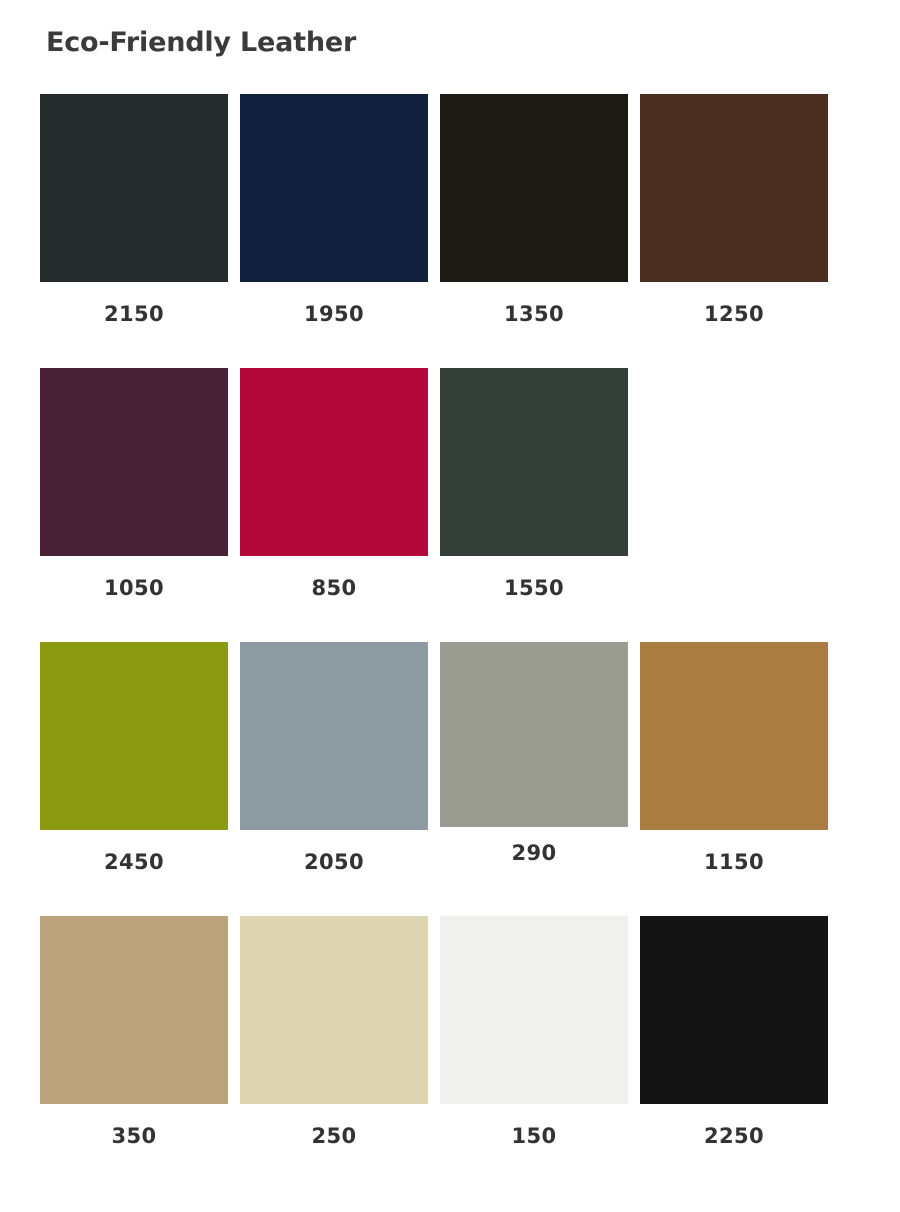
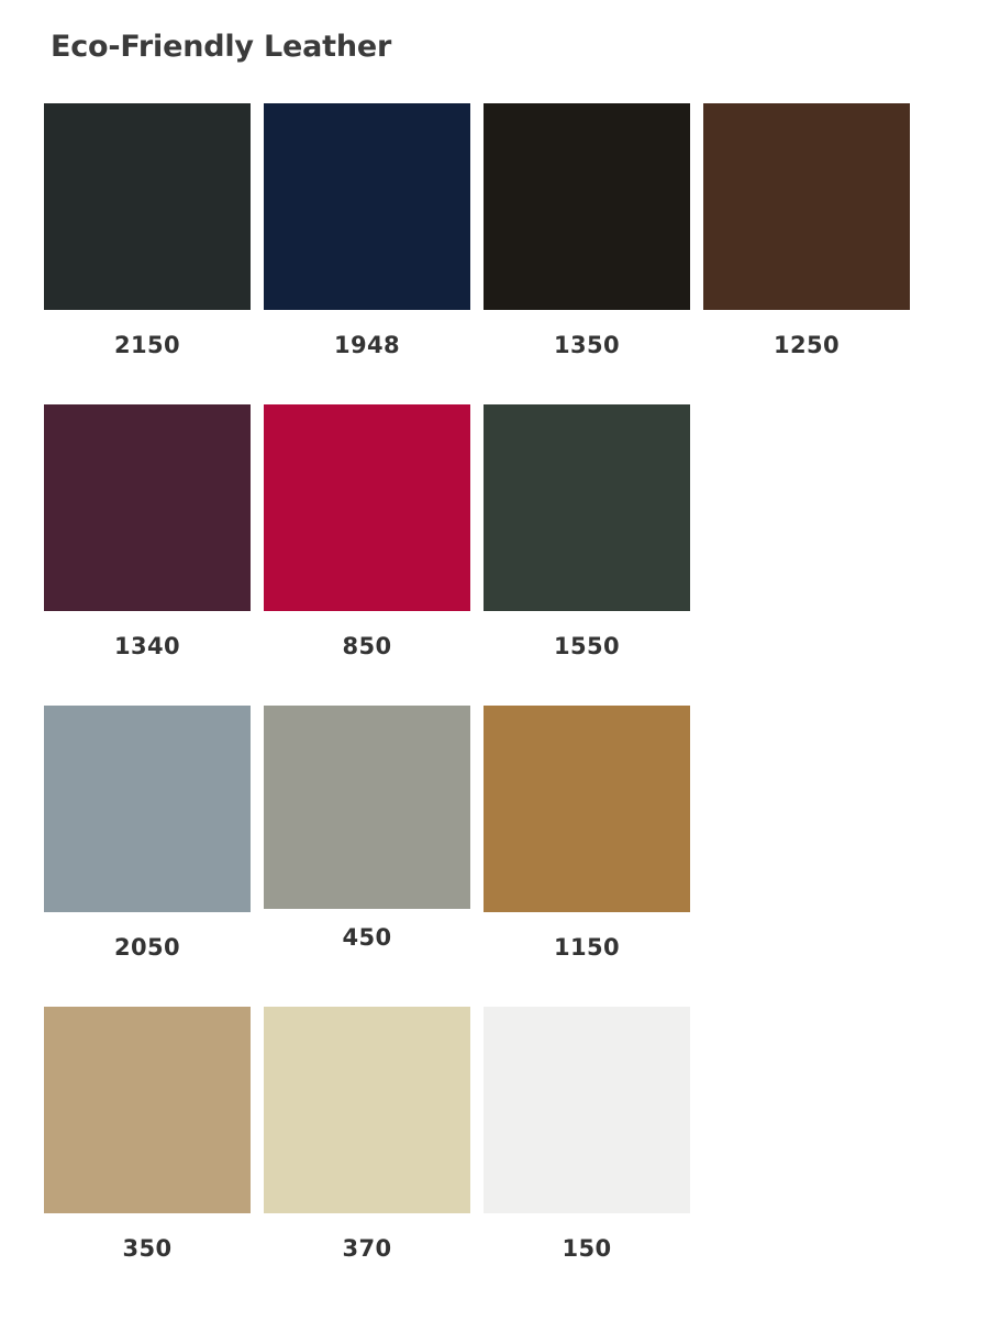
  Eco-Friendly Leather
  2150
- 1950
+ 1948
  1350
  1250
- 1050
+ 1340
  850
  1550
- 2450
  2050
- 290
+ 450
  1150
  350
- 250
+ 370
  150
- 2250
